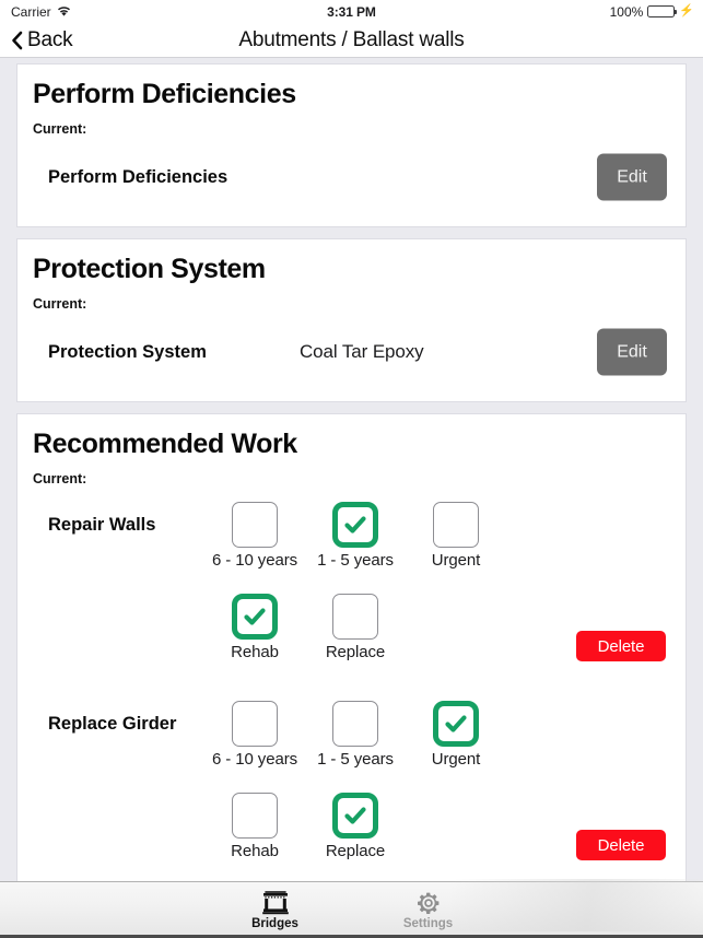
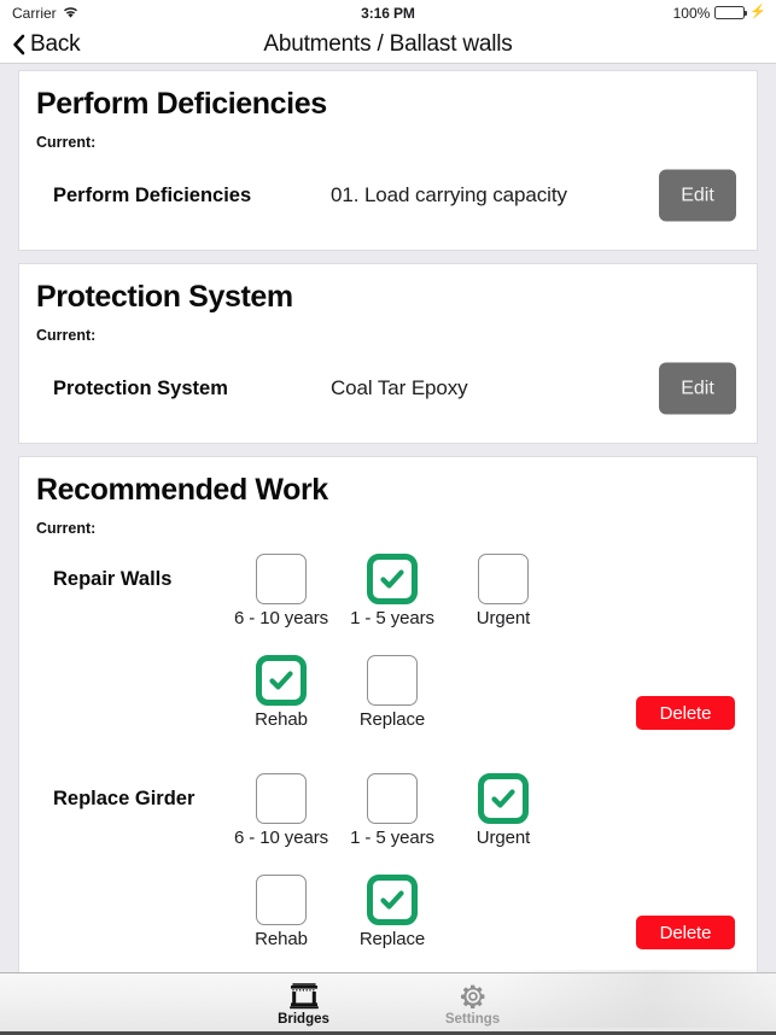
  Carrier
- 3:31 PM
+ 3:16 PM
  100%
  ⚡
  Back
  Abutments / Ballast walls
  Perform Deficiencies
  Current:
  Perform Deficiencies
+ 01. Load carrying capacity
  Edit
  Protection System
  Current:
  Protection System
  Coal Tar Epoxy
  Edit
  Recommended Work
  Current:
  Repair Walls
  6 - 10 years
  1 - 5 years
  Urgent
  Rehab
  Replace
  Delete
  Replace Girder
  6 - 10 years
  1 - 5 years
  Urgent
  Rehab
  Replace
  Delete
  Bridges
  Settings
